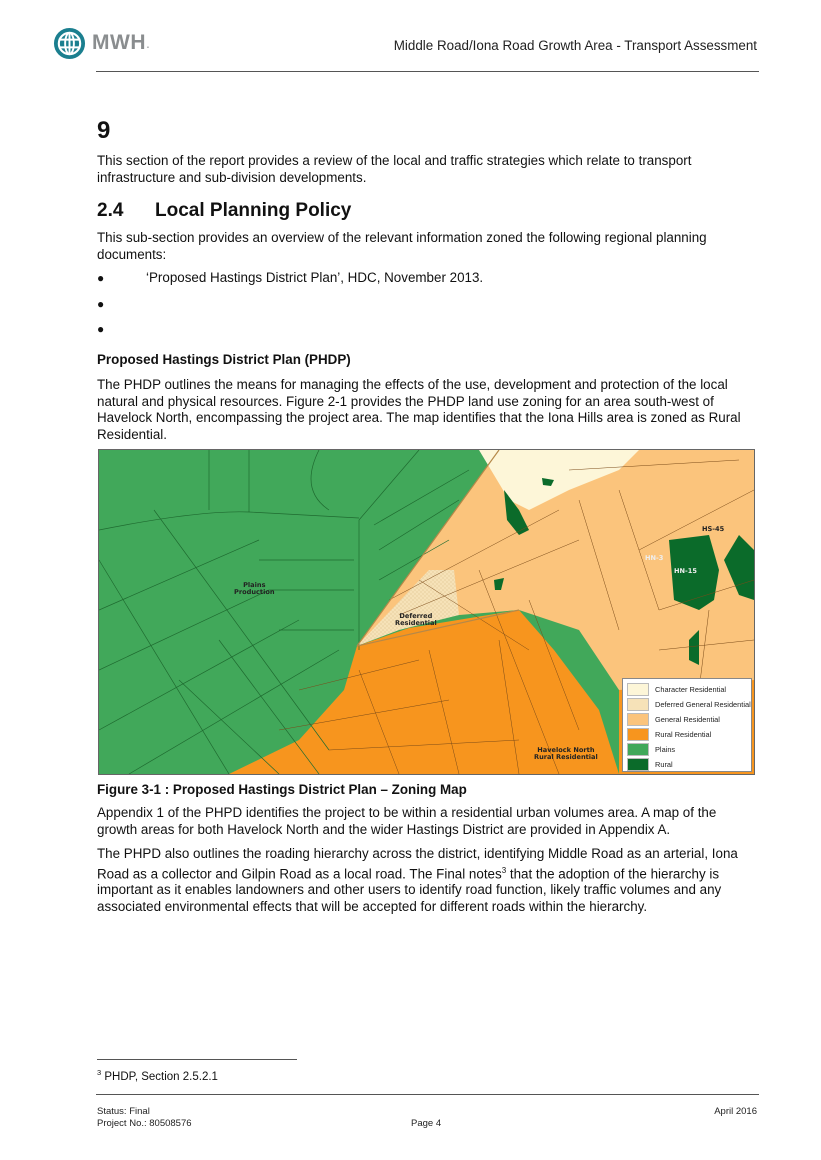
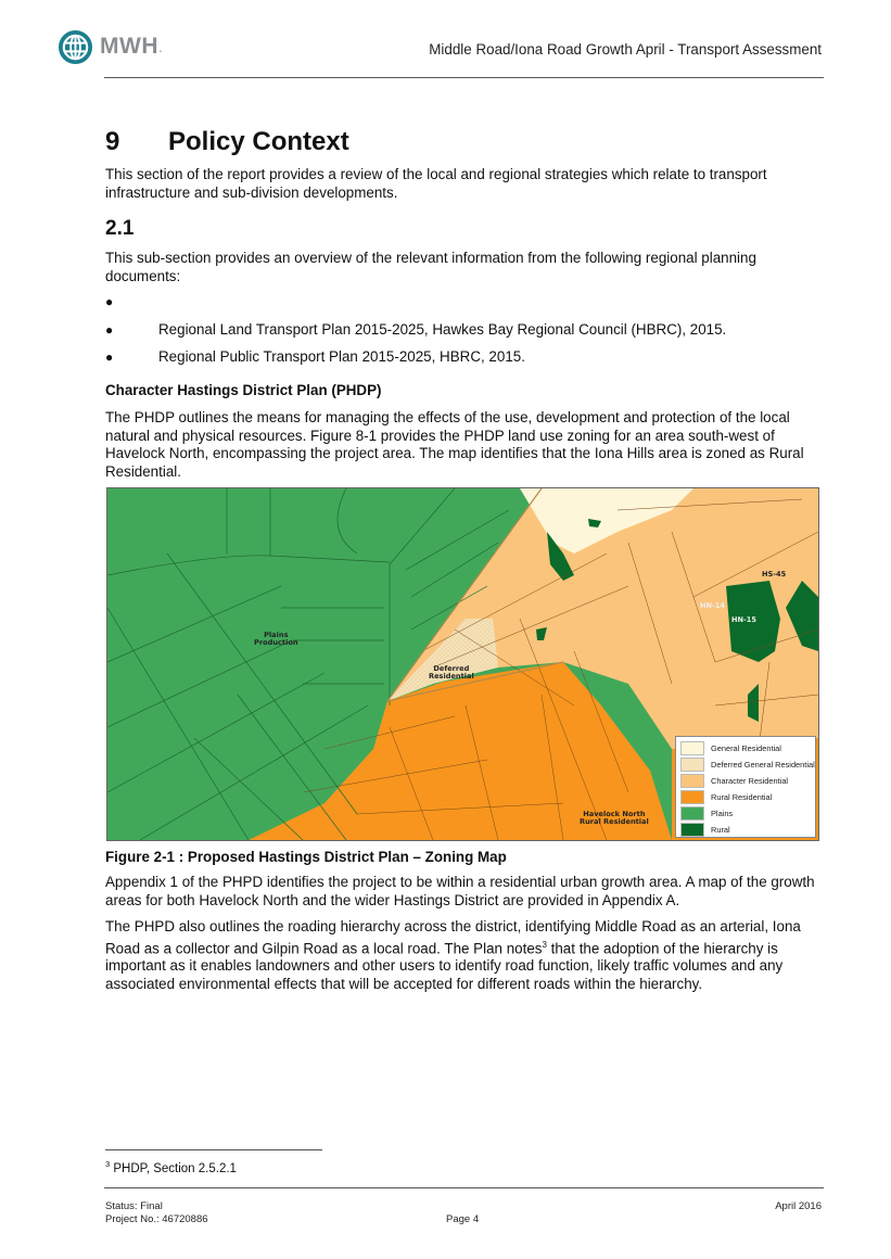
  MWH
  .
- Middle Road/Iona Road Growth Area - Transport Assessment
+ Middle Road/Iona Road Growth April - Transport Assessment
  9
+ Policy Context
- This section of the report provides a review of the local and traffic strategies which relate to transport infrastructure and sub-division developments.
+ This section of the report provides a review of the local and regional strategies which relate to transport infrastructure and sub-division developments.
- 2.4
+ 2.1
- Local Planning Policy
- This sub-section provides an overview of the relevant information zoned the following regional planning documents:
+ This sub-section provides an overview of the relevant information from the following regional planning documents:
  ●
- ‘Proposed Hastings District Plan’, HDC, November 2013.
  ●
+ Regional Land Transport Plan 2015-2025, Hawkes Bay Regional Council (HBRC), 2015.
  ●
+ Regional Public Transport Plan 2015-2025, HBRC, 2015.
- Proposed Hastings District Plan (PHDP)
+ Character Hastings District Plan (PHDP)
- The PHDP outlines the means for managing the effects of the use, development and protection of the local natural and physical resources. Figure 2-1 provides the PHDP land use zoning for an area south-west of Havelock North, encompassing the project area. The map identifies that the Iona Hills area is zoned as Rural Residential.
+ The PHDP outlines the means for managing the effects of the use, development and protection of the local natural and physical resources. Figure 8-1 provides the PHDP land use zoning for an area south-west of Havelock North, encompassing the project area. The map identifies that the Iona Hills area is zoned as Rural Residential.
  Plains
  Production
  Deferred
  Residential
  Havelock North
  Rural Residential
- HN-3
+ HN-14
  HN-15
  HS-45
- Character Residential
+ General Residential
  Deferred General Residential
- General Residential
+ Character Residential
  Rural Residential
  Plains
  Rural
- Figure 3-1 : Proposed Hastings District Plan – Zoning Map
+ Figure 2-1 : Proposed Hastings District Plan – Zoning Map
- Appendix 1 of the PHPD identifies the project to be within a residential urban volumes area. A map of the growth areas for both Havelock North and the wider Hastings District are provided in Appendix A.
+ Appendix 1 of the PHPD identifies the project to be within a residential urban growth area. A map of the growth areas for both Havelock North and the wider Hastings District are provided in Appendix A.
- The PHPD also outlines the roading hierarchy across the district, identifying Middle Road as an arterial, Iona Road as a collector and Gilpin Road as a local road. The Final notes3 that the adoption of the hierarchy is important as it enables landowners and other users to identify road function, likely traffic volumes and any associated environmental effects that will be accepted for different roads within the hierarchy.
+ The PHPD also outlines the roading hierarchy across the district, identifying Middle Road as an arterial, Iona Road as a collector and Gilpin Road as a local road. The Plan notes3 that the adoption of the hierarchy is important as it enables landowners and other users to identify road function, likely traffic volumes and any associated environmental effects that will be accepted for different roads within the hierarchy.
  3 PHDP, Section 2.5.2.1
  Status: Final
- Project No.: 80508576
+ Project No.: 46720886
  Page 4
  April 2016
